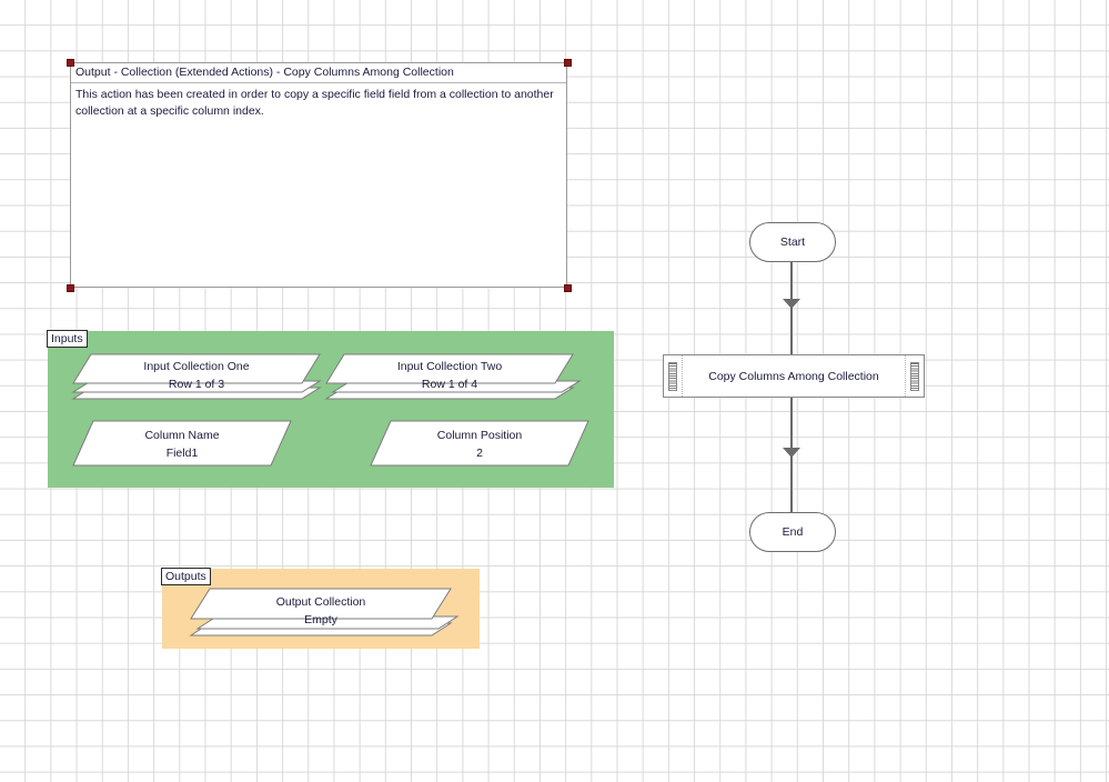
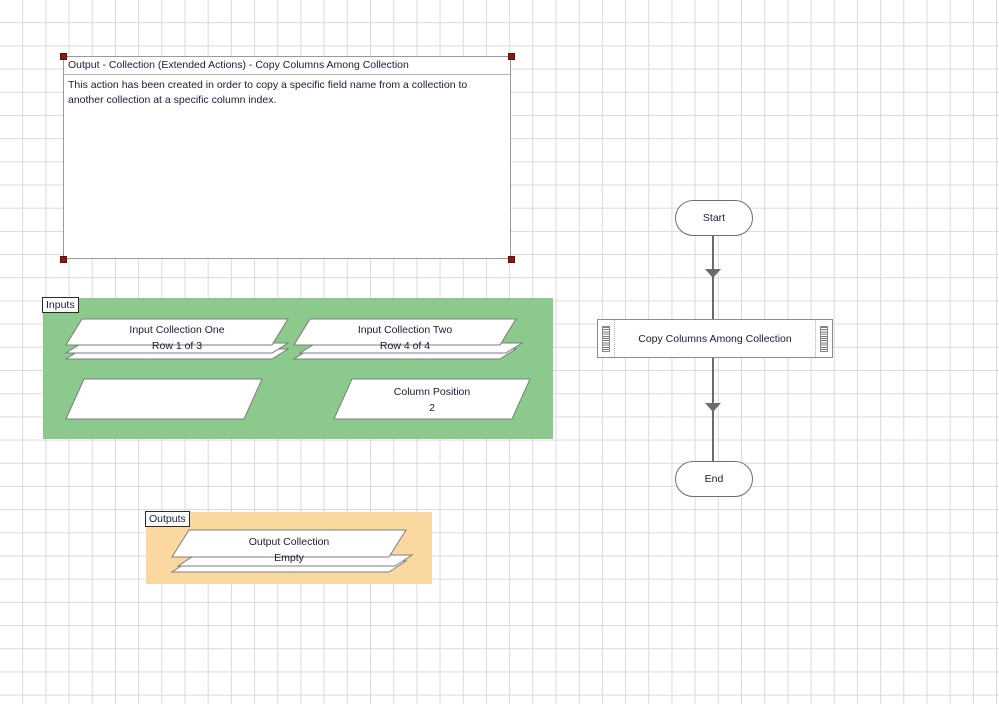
  Output - Collection (Extended Actions) - Copy Columns Among Collection
- This action has been created in order to copy a specific field field from a collection to another collection at a specific column index.
+ This action has been created in order to copy a specific field name from a collection to another collection at a specific column index.
  Inputs
  Input Collection One
  Row 1 of 3
  Input Collection Two
- Row 1 of 4
+ Row 4 of 4
- Column Name
- Field1
  Column Position
  2
  Outputs
  Output Collection
  Empty
  Start
  Copy Columns Among Collection
  End
